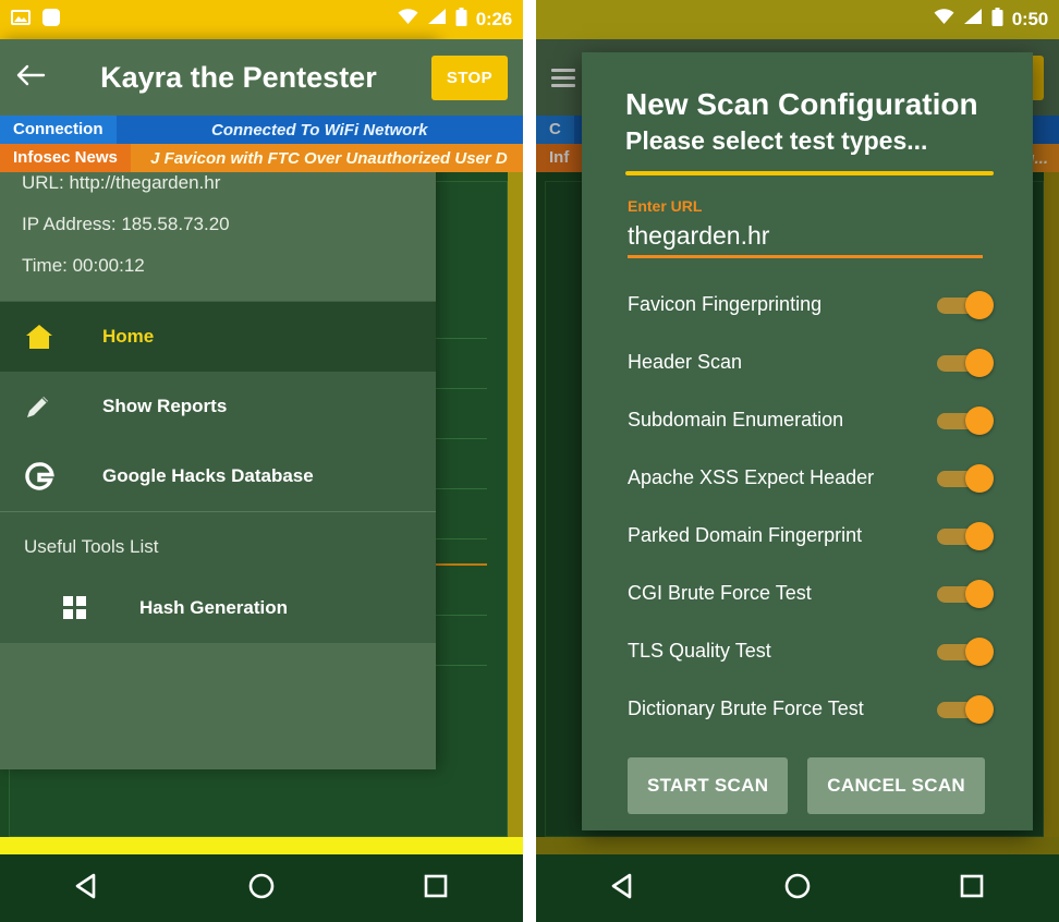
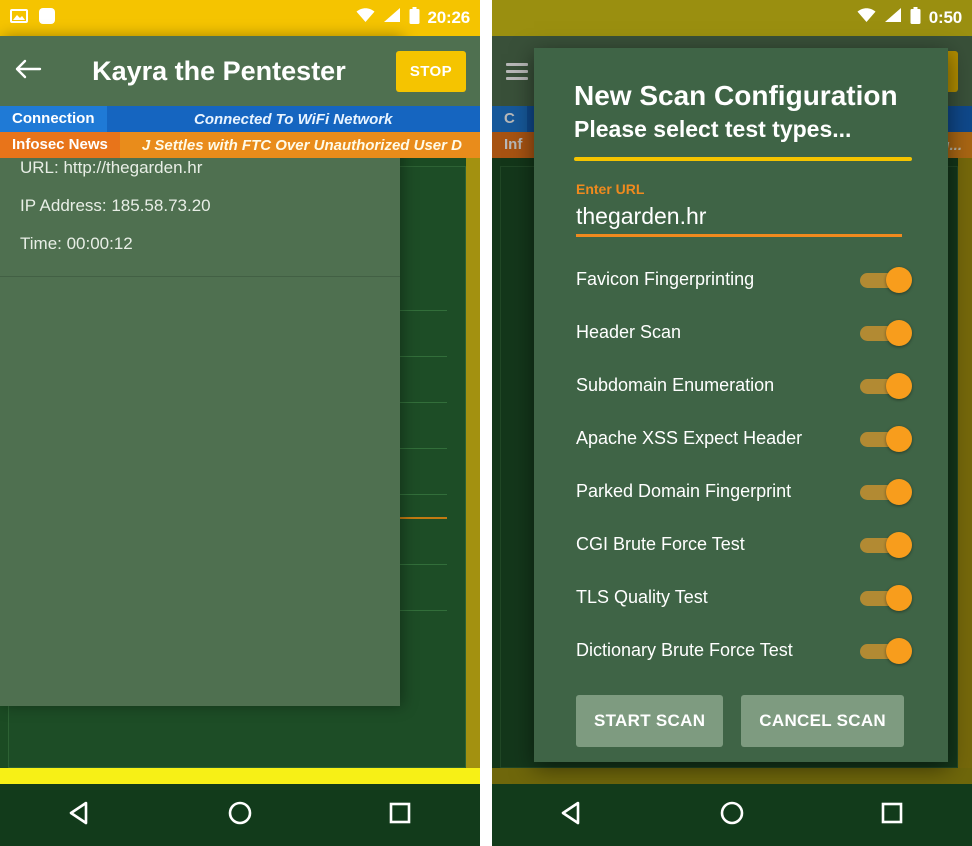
- 0:26
+ 20:26
  Kayra the Pentester
  STOP
  Connection
  Connected To WiFi Network
  Infosec News
- J Favicon with FTC Over Unauthorized User D
+ J Settles with FTC Over Unauthorized User D
  URL: http://thegarden.hr
  IP Address: 185.58.73.20
  Time: 00:00:12
- Home
- Show Reports
- Google Hacks Database
- Useful Tools List
- Hash Generation
  0:50
  C
  Inf
  New Scan Configuration
  Please select test types...
  Enter URL
  thegarden.hr
  Favicon Fingerprinting
  Header Scan
  Subdomain Enumeration
  Apache XSS Expect Header
  Parked Domain Fingerprint
  CGI Brute Force Test
  TLS Quality Test
  Dictionary Brute Force Test
  START SCAN
  CANCEL SCAN
